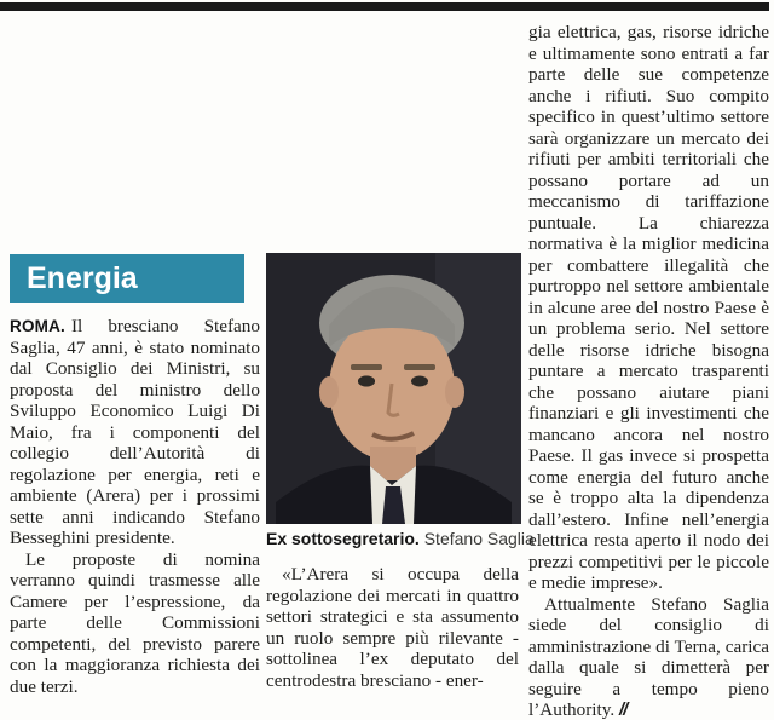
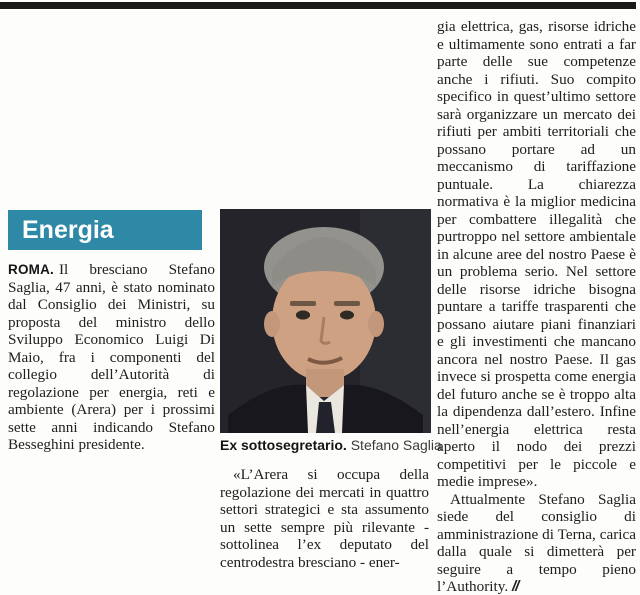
  Energia
  ROMA. Il bresciano Stefano Saglia, 47 anni, è stato nominato dal Consiglio dei Ministri, su proposta del ministro dello Sviluppo Economico Luigi Di Maio, fra i componenti del collegio dell’Autorità di regolazione per energia, reti e ambiente (Arera) per i prossimi sette anni indicando Stefano Besseghini presidente.
- Le proposte di nomina verranno quindi trasmesse alle Camere per l’espressione, da parte delle Commissioni competenti, del previsto parere con la maggioranza richiesta dei due terzi.
  Ex sottosegretario. Stefano Saglia
- «L’Arera si occupa della regolazione dei mercati in quattro settori strategici e sta assumento un ruolo sempre più rilevante - sottolinea l’ex deputato del centrodestra bresciano - ener-
+ «L’Arera si occupa della regolazione dei mercati in quattro settori strategici e sta assumento un sette sempre più rilevante - sottolinea l’ex deputato del centrodestra bresciano - ener-
- gia elettrica, gas, risorse idriche e ultimamente sono entrati a far parte delle sue competenze anche i rifiuti. Suo compito specifico in quest’ultimo settore sarà organizzare un mercato dei rifiuti per ambiti territoriali che possano portare ad un meccanismo di tariffazione puntuale. La chiarezza normativa è la miglior medicina per combattere illegalità che purtroppo nel settore ambientale in alcune aree del nostro Paese è un problema serio. Nel settore delle risorse idriche bisogna puntare a mercato trasparenti che possano aiutare piani finanziari e gli investimenti che mancano ancora nel nostro Paese. Il gas invece si prospetta come energia del futuro anche se è troppo alta la dipendenza dall’estero. Infine nell’energia elettrica resta aperto il nodo dei prezzi competitivi per le piccole e medie imprese».
+ gia elettrica, gas, risorse idriche e ultimamente sono entrati a far parte delle sue competenze anche i rifiuti. Suo compito specifico in quest’ultimo settore sarà organizzare un mercato dei rifiuti per ambiti territoriali che possano portare ad un meccanismo di tariffazione puntuale. La chiarezza normativa è la miglior medicina per combattere illegalità che purtroppo nel settore ambientale in alcune aree del nostro Paese è un problema serio. Nel settore delle risorse idriche bisogna puntare a tariffe trasparenti che possano aiutare piani finanziari e gli investimenti che mancano ancora nel nostro Paese. Il gas invece si prospetta come energia del futuro anche se è troppo alta la dipendenza dall’estero. Infine nell’energia elettrica resta aperto il nodo dei prezzi competitivi per le piccole e medie imprese».
  Attualmente Stefano Saglia siede del consiglio di amministrazione di Terna, carica dalla quale si dimetterà per seguire a tempo pieno l’Authority. //
